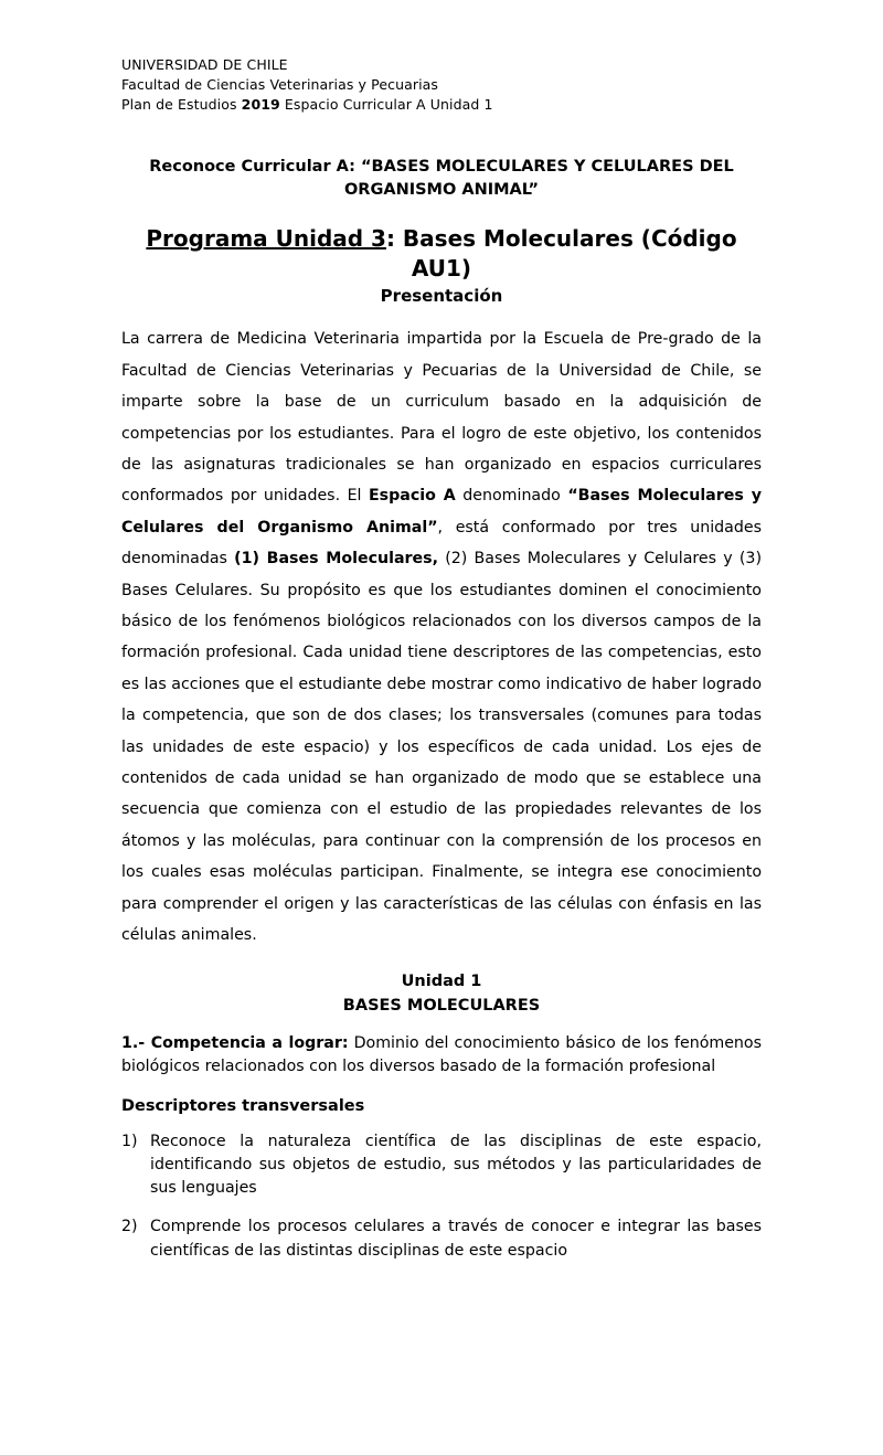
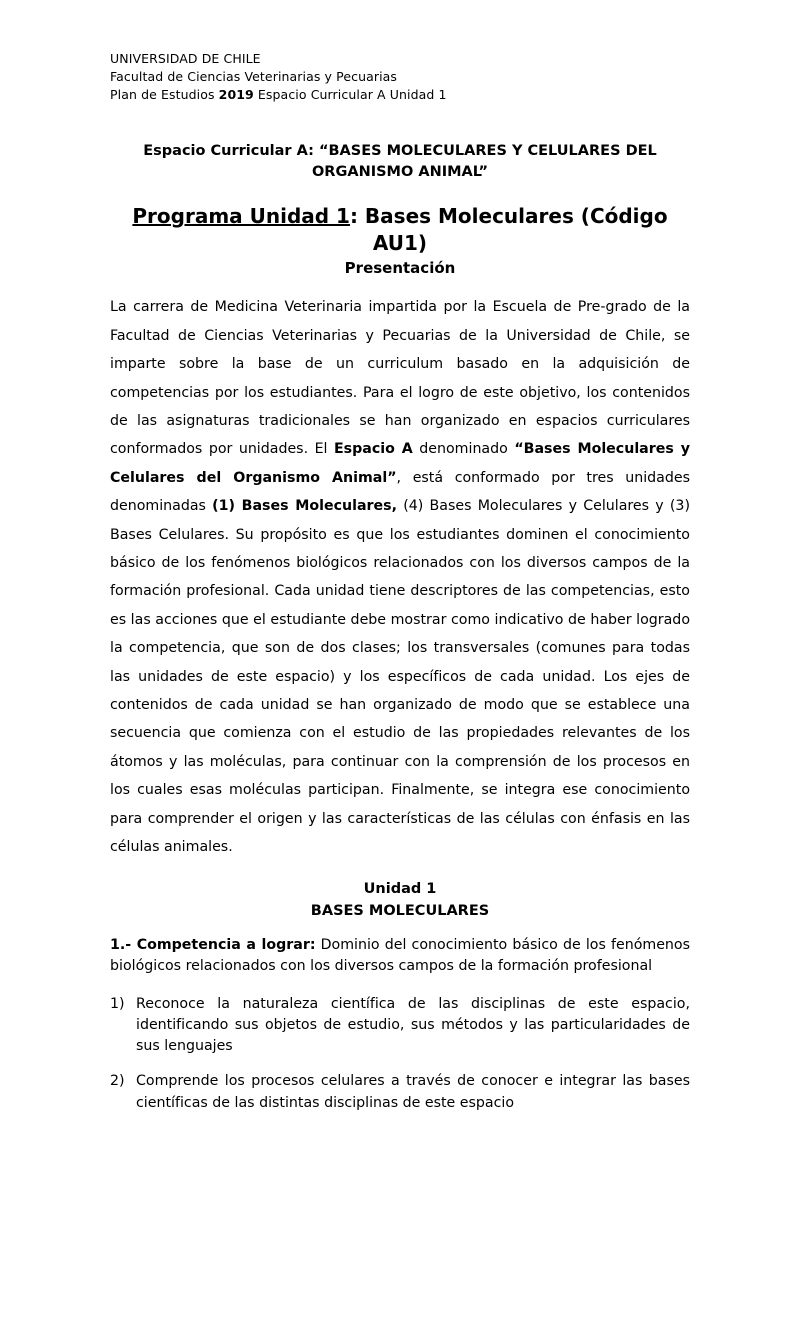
  UNIVERSIDAD DE CHILE
  Facultad de Ciencias Veterinarias y Pecuarias
  Plan de Estudios 2019 Espacio Curricular A Unidad 1
- Reconoce Curricular A: “BASES MOLECULARES Y CELULARES DEL ORGANISMO ANIMAL”
+ Espacio Curricular A: “BASES MOLECULARES Y CELULARES DEL ORGANISMO ANIMAL”
- Programa Unidad 3: Bases Moleculares (Código AU1)
+ Programa Unidad 1: Bases Moleculares (Código AU1)
  Presentación
- La carrera de Medicina Veterinaria impartida por la Escuela de Pre-grado de la Facultad de Ciencias Veterinarias y Pecuarias de la Universidad de Chile, se imparte sobre la base de un curriculum basado en la adquisición de competencias por los estudiantes. Para el logro de este objetivo, los contenidos de las asignaturas tradicionales se han organizado en espacios curriculares conformados por unidades. El Espacio A denominado “Bases Moleculares y Celulares del Organismo Animal”, está conformado por tres unidades denominadas (1) Bases Moleculares, (2) Bases Moleculares y Celulares y (3) Bases Celulares. Su propósito es que los estudiantes dominen el conocimiento básico de los fenómenos biológicos relacionados con los diversos campos de la formación profesional. Cada unidad tiene descriptores de las competencias, esto es las acciones que el estudiante debe mostrar como indicativo de haber logrado la competencia, que son de dos clases; los transversales (comunes para todas las unidades de este espacio) y los específicos de cada unidad. Los ejes de contenidos de cada unidad se han organizado de modo que se establece una secuencia que comienza con el estudio de las propiedades relevantes de los átomos y las moléculas, para continuar con la comprensión de los procesos en los cuales esas moléculas participan. Finalmente, se integra ese conocimiento para comprender el origen y las características de las células con énfasis en las células animales.
+ La carrera de Medicina Veterinaria impartida por la Escuela de Pre-grado de la Facultad de Ciencias Veterinarias y Pecuarias de la Universidad de Chile, se imparte sobre la base de un curriculum basado en la adquisición de competencias por los estudiantes. Para el logro de este objetivo, los contenidos de las asignaturas tradicionales se han organizado en espacios curriculares conformados por unidades. El Espacio A denominado “Bases Moleculares y Celulares del Organismo Animal”, está conformado por tres unidades denominadas (1) Bases Moleculares, (4) Bases Moleculares y Celulares y (3) Bases Celulares. Su propósito es que los estudiantes dominen el conocimiento básico de los fenómenos biológicos relacionados con los diversos campos de la formación profesional. Cada unidad tiene descriptores de las competencias, esto es las acciones que el estudiante debe mostrar como indicativo de haber logrado la competencia, que son de dos clases; los transversales (comunes para todas las unidades de este espacio) y los específicos de cada unidad. Los ejes de contenidos de cada unidad se han organizado de modo que se establece una secuencia que comienza con el estudio de las propiedades relevantes de los átomos y las moléculas, para continuar con la comprensión de los procesos en los cuales esas moléculas participan. Finalmente, se integra ese conocimiento para comprender el origen y las características de las células con énfasis en las células animales.
  Unidad 1
  BASES MOLECULARES
- 1.- Competencia a lograr: Dominio del conocimiento básico de los fenómenos biológicos relacionados con los diversos basado de la formación profesional
+ 1.- Competencia a lograr: Dominio del conocimiento básico de los fenómenos biológicos relacionados con los diversos campos de la formación profesional
- Descriptores transversales
  1)
  Reconoce la naturaleza científica de las disciplinas de este espacio, identificando sus objetos de estudio, sus métodos y las particularidades de sus lenguajes
  2)
  Comprende los procesos celulares a través de conocer e integrar las bases científicas de las distintas disciplinas de este espacio
